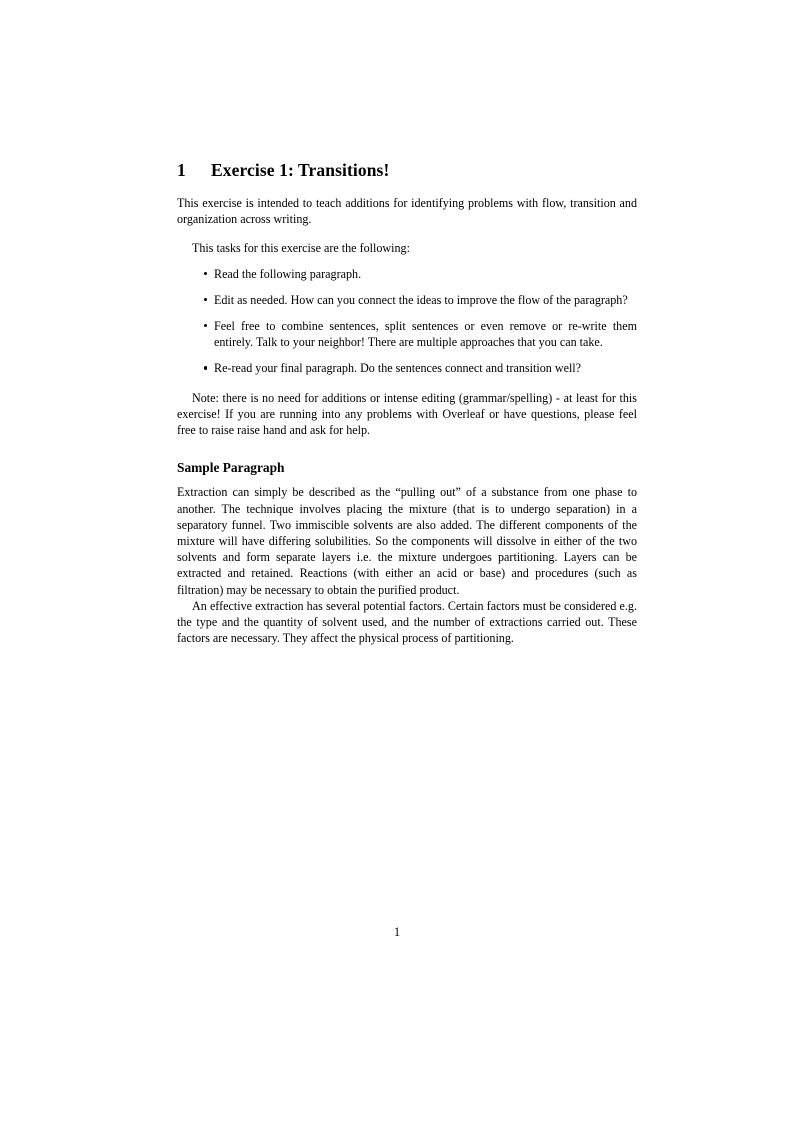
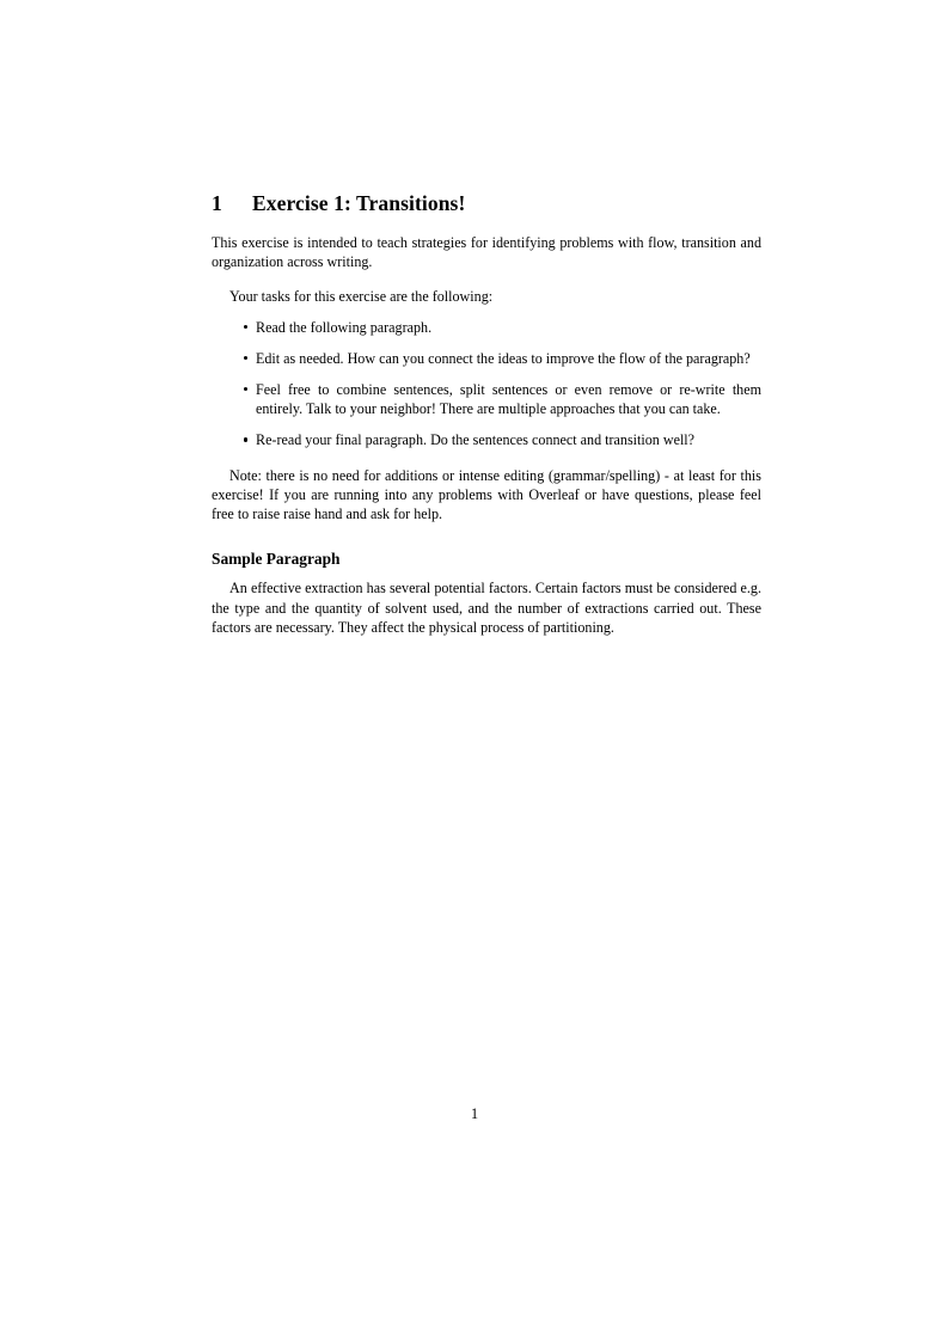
  1 Exercise 1: Transitions!
- This exercise is intended to teach additions for identifying problems with flow, transition and organization across writing.
+ This exercise is intended to teach strategies for identifying problems with flow, transition and organization across writing.
- This tasks for this exercise are the following:
+ Your tasks for this exercise are the following:
  Read the following paragraph.
  Edit as needed. How can you connect the ideas to improve the flow of the paragraph?
  Feel free to combine sentences, split sentences or even remove or re-write them entirely. Talk to your neighbor! There are multiple approaches that you can take.
  Re-read your final paragraph. Do the sentences connect and transition well?
  Note: there is no need for additions or intense editing (grammar/spelling) - at least for this exercise! If you are running into any problems with Overleaf or have questions, please feel free to raise raise hand and ask for help.
  Sample Paragraph
- Extraction can simply be described as the “pulling out” of a substance from one phase to another. The technique involves placing the mixture (that is to undergo separation) in a separatory funnel. Two immiscible solvents are also added. The different components of the mixture will have differing solubilities. So the components will dissolve in either of the two solvents and form separate layers i.e. the mixture undergoes partitioning. Layers can be extracted and retained. Reactions (with either an acid or base) and procedures (such as filtration) may be necessary to obtain the purified product.
  An effective extraction has several potential factors. Certain factors must be considered e.g. the type and the quantity of solvent used, and the number of extractions carried out. These factors are necessary. They affect the physical process of partitioning.
  1
